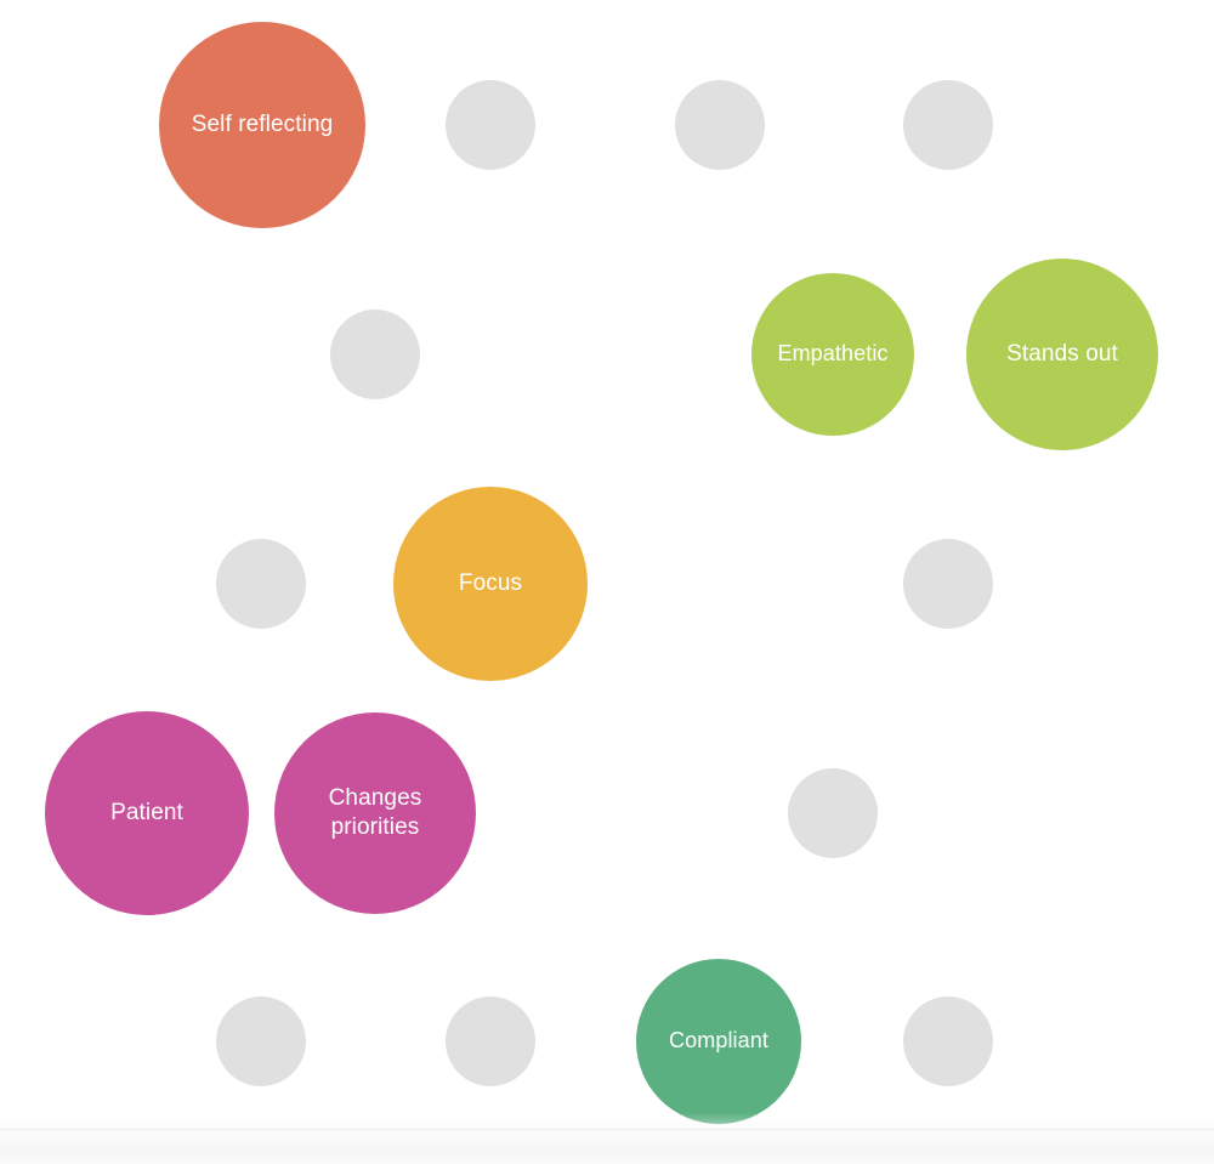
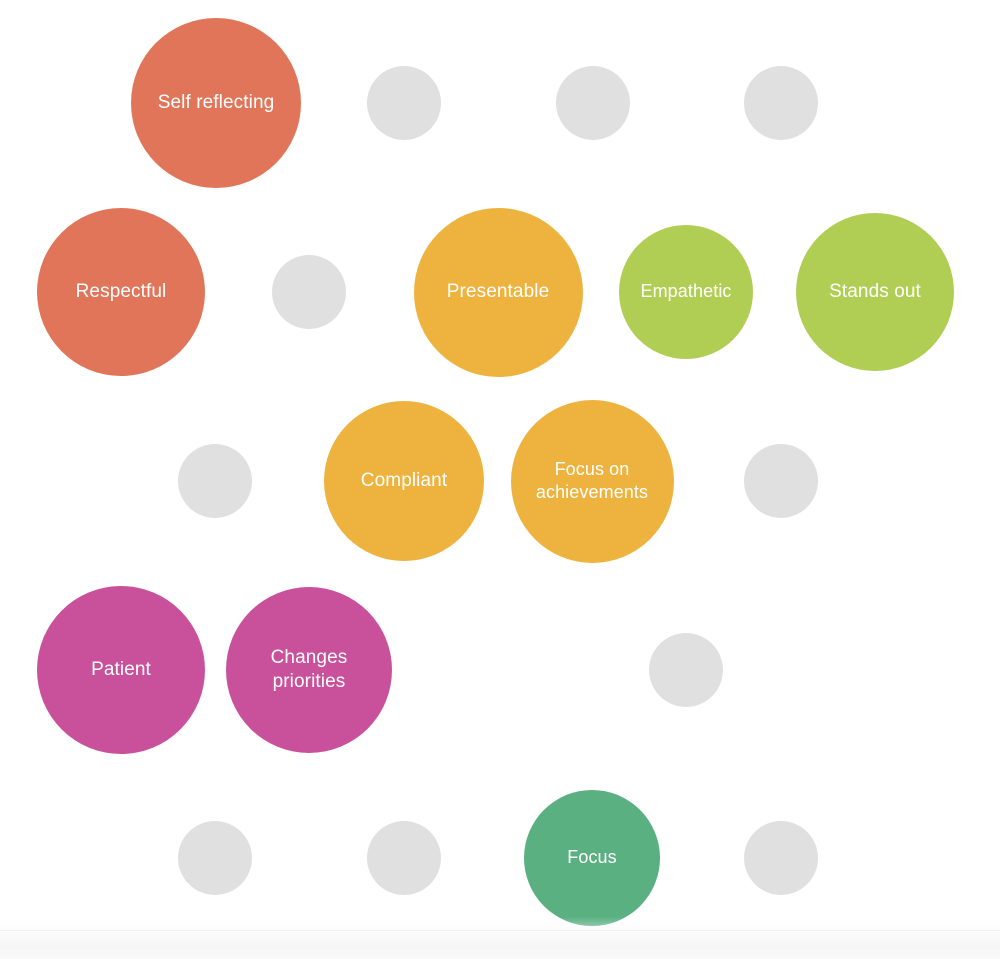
  Self reflecting
+ Respectful
+ Presentable
  Empathetic
  Stands out
- Focus
+ Compliant
+ Focus on
+ achievements
  Patient
  Changes
  priorities
- Compliant
+ Focus
